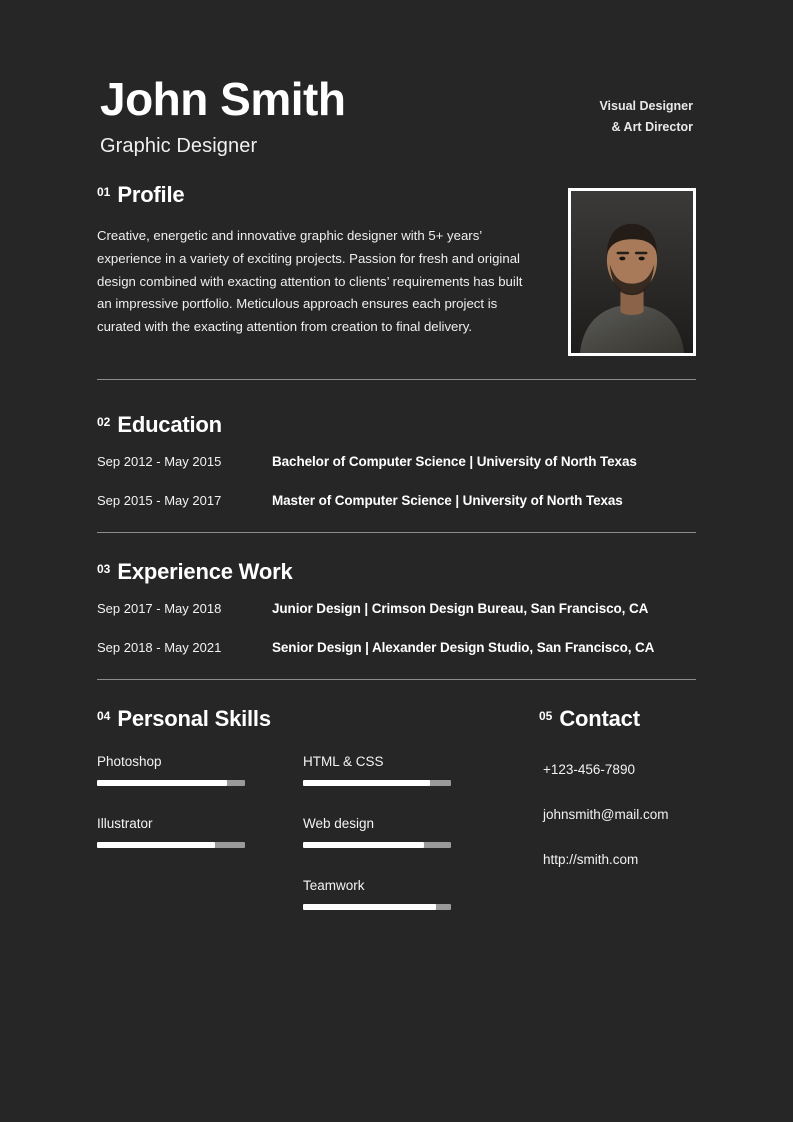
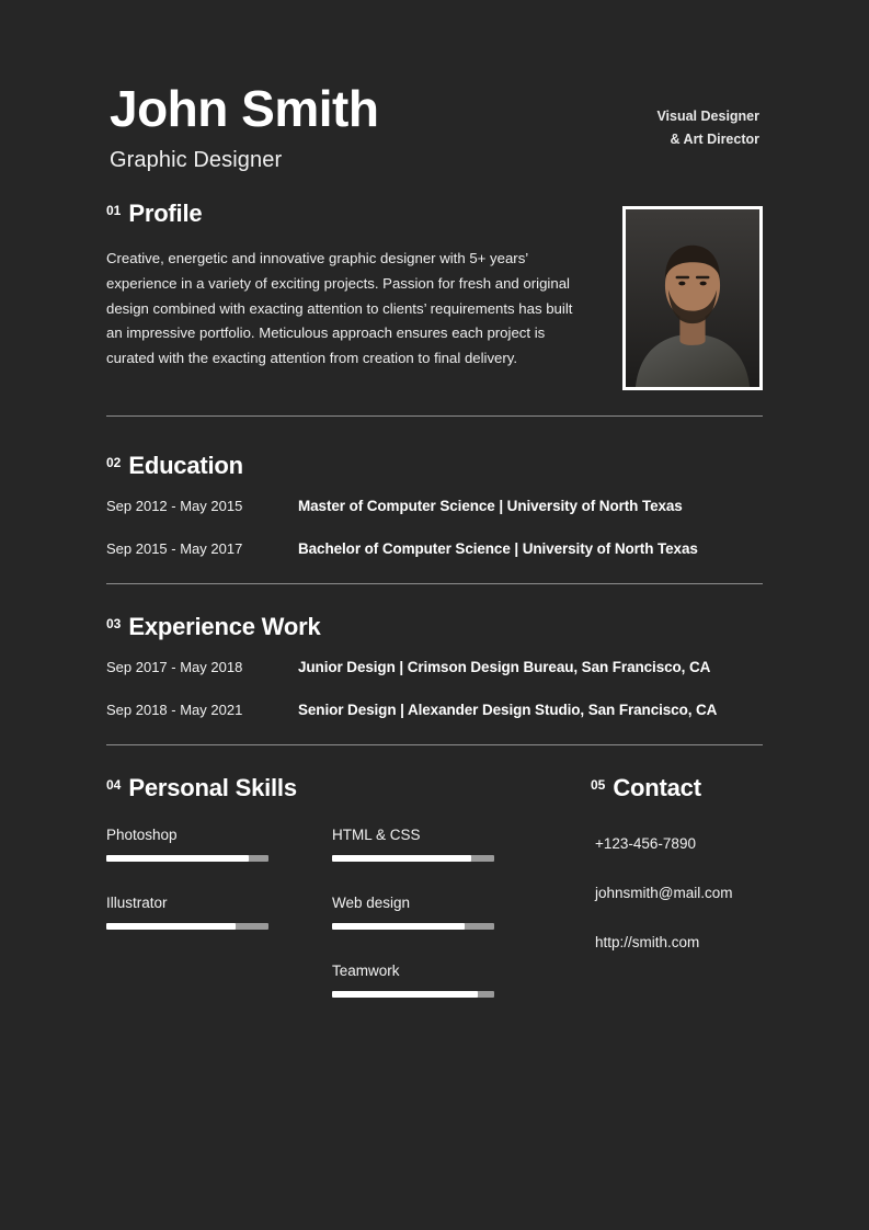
  John Smith
  Graphic Designer
  Visual Designer
  & Art Director
  01
  Profile
  Creative, energetic and innovative graphic designer with 5+ years’ experience in a variety of exciting projects. Passion for fresh and original design combined with exacting attention to clients’ requirements has built an impressive portfolio. Meticulous approach ensures each project is curated with the exacting attention from creation to final delivery.
  02
  Education
  Sep 2012 - May 2015
- Bachelor of Computer Science | University of North Texas
+ Master of Computer Science | University of North Texas
  Sep 2015 - May 2017
- Master of Computer Science | University of North Texas
+ Bachelor of Computer Science | University of North Texas
  03
  Experience Work
  Sep 2017 - May 2018
  Junior Design | Crimson Design Bureau, San Francisco, CA
  Sep 2018 - May 2021
  Senior Design | Alexander Design Studio, San Francisco, CA
  04
  Personal Skills
  Photoshop
  Illustrator
  HTML & CSS
  Web design
  Teamwork
  05
  Contact
  +123-456-7890
  johnsmith@mail.com
  http://smith.com
